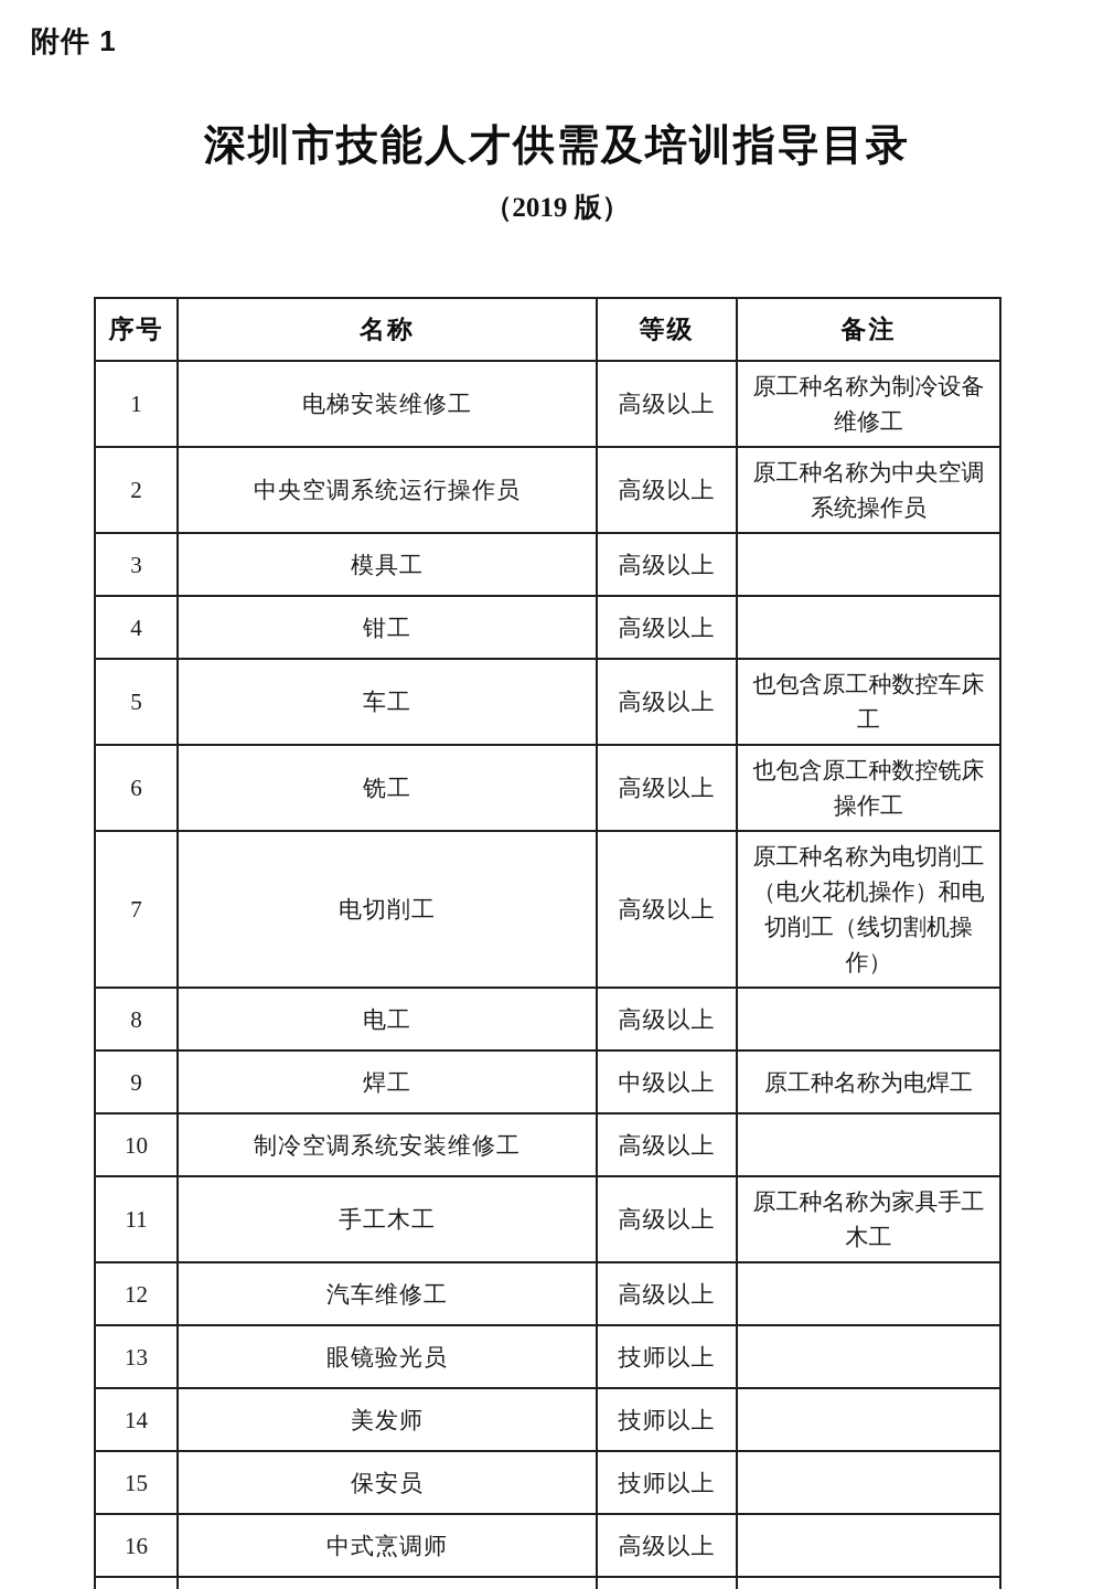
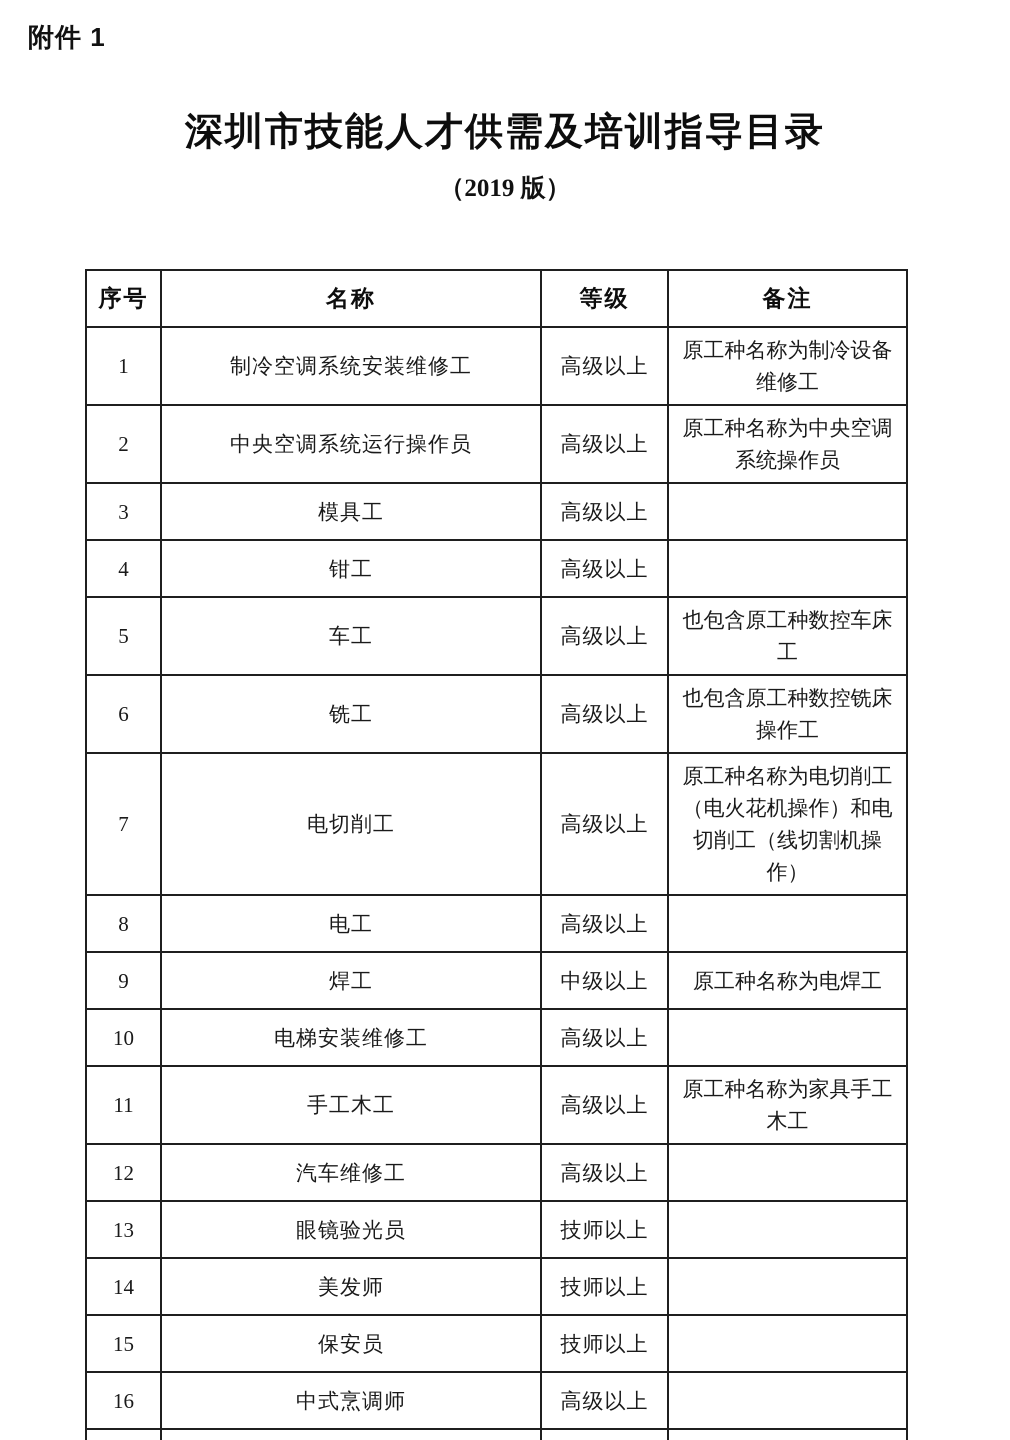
  附件 1
  深圳市技能人才供需及培训指导目录
  （2019 版）
  序号	名称	等级	备注
- 1	电梯安装维修工	高级以上	原工种名称为制冷设备维修工
+ 1	制冷空调系统安装维修工	高级以上	原工种名称为制冷设备维修工
  2	中央空调系统运行操作员	高级以上	原工种名称为中央空调系统操作员
  3	模具工	高级以上
  4	钳工	高级以上
  5	车工	高级以上	也包含原工种数控车床工
  6	铣工	高级以上	也包含原工种数控铣床操作工
  7	电切削工	高级以上	原工种名称为电切削工（电火花机操作）和电切削工（线切割机操作）
  8	电工	高级以上
  9	焊工	中级以上	原工种名称为电焊工
- 10	制冷空调系统安装维修工	高级以上
+ 10	电梯安装维修工	高级以上
  11	手工木工	高级以上	原工种名称为家具手工木工
  12	汽车维修工	高级以上
  13	眼镜验光员	技师以上
  14	美发师	技师以上
  15	保安员	技师以上
  16	中式烹调师	高级以上
